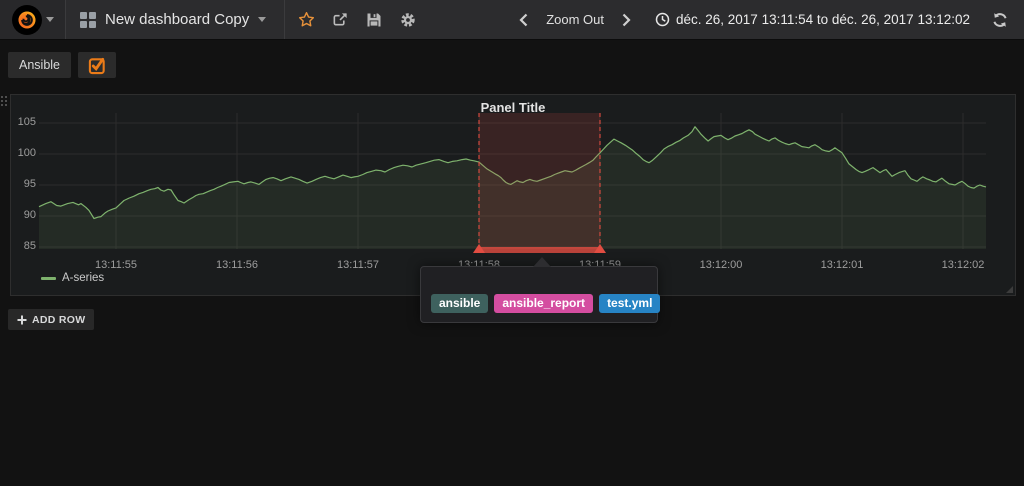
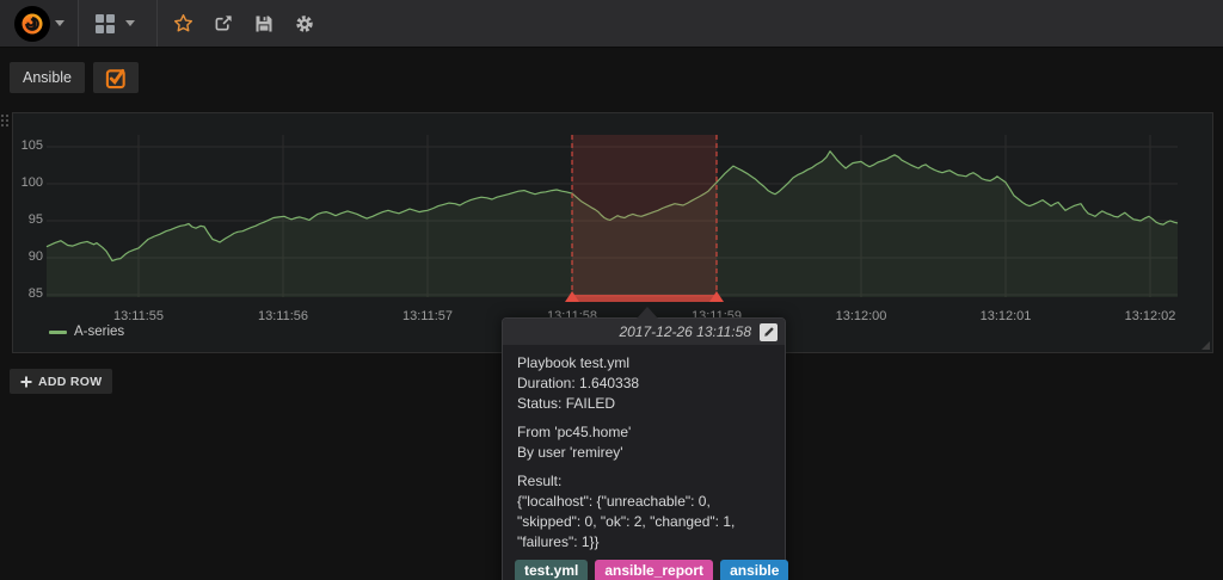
- New dashboard Copy
- Zoom Out
- déc. 26, 2017 13:11:54 to déc. 26, 2017 13:12:02
  Ansible
- Panel Title
  A-series
  13:11:55
  13:11:56
  13:11:57
  13:11:58
  13:11:59
  13:12:00
  13:12:01
  13:12:02
  105
  100
  95
  90
  85
  ADD ROW
+ 2017-12-26 13:11:58
+ Playbook test.yml
+ Duration: 1.640338
+ Status: FAILED
+ From 'pc45.home'
+ By user 'remirey'
+ Result:
+ {"localhost": {"unreachable": 0, "skipped": 0, "ok": 2, "changed": 1, "failures": 1}}
- ansible
+ test.yml
  ansible_report
- test.yml
+ ansible
